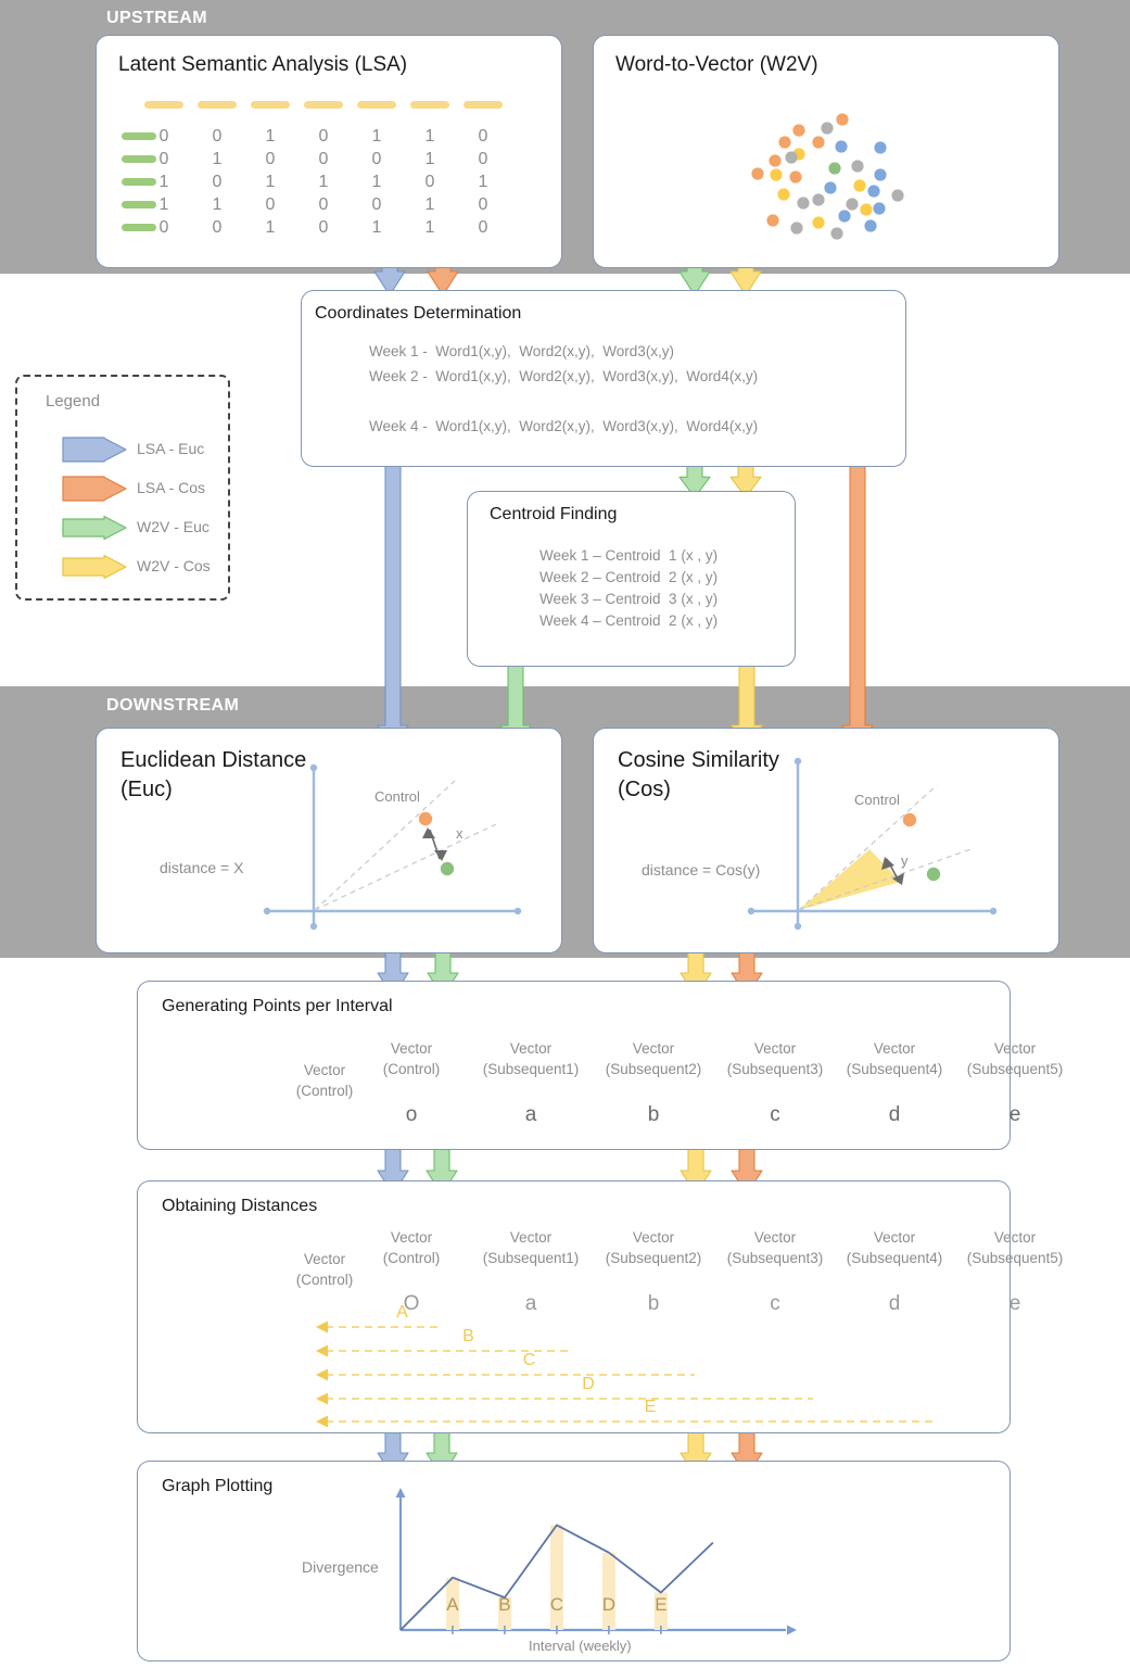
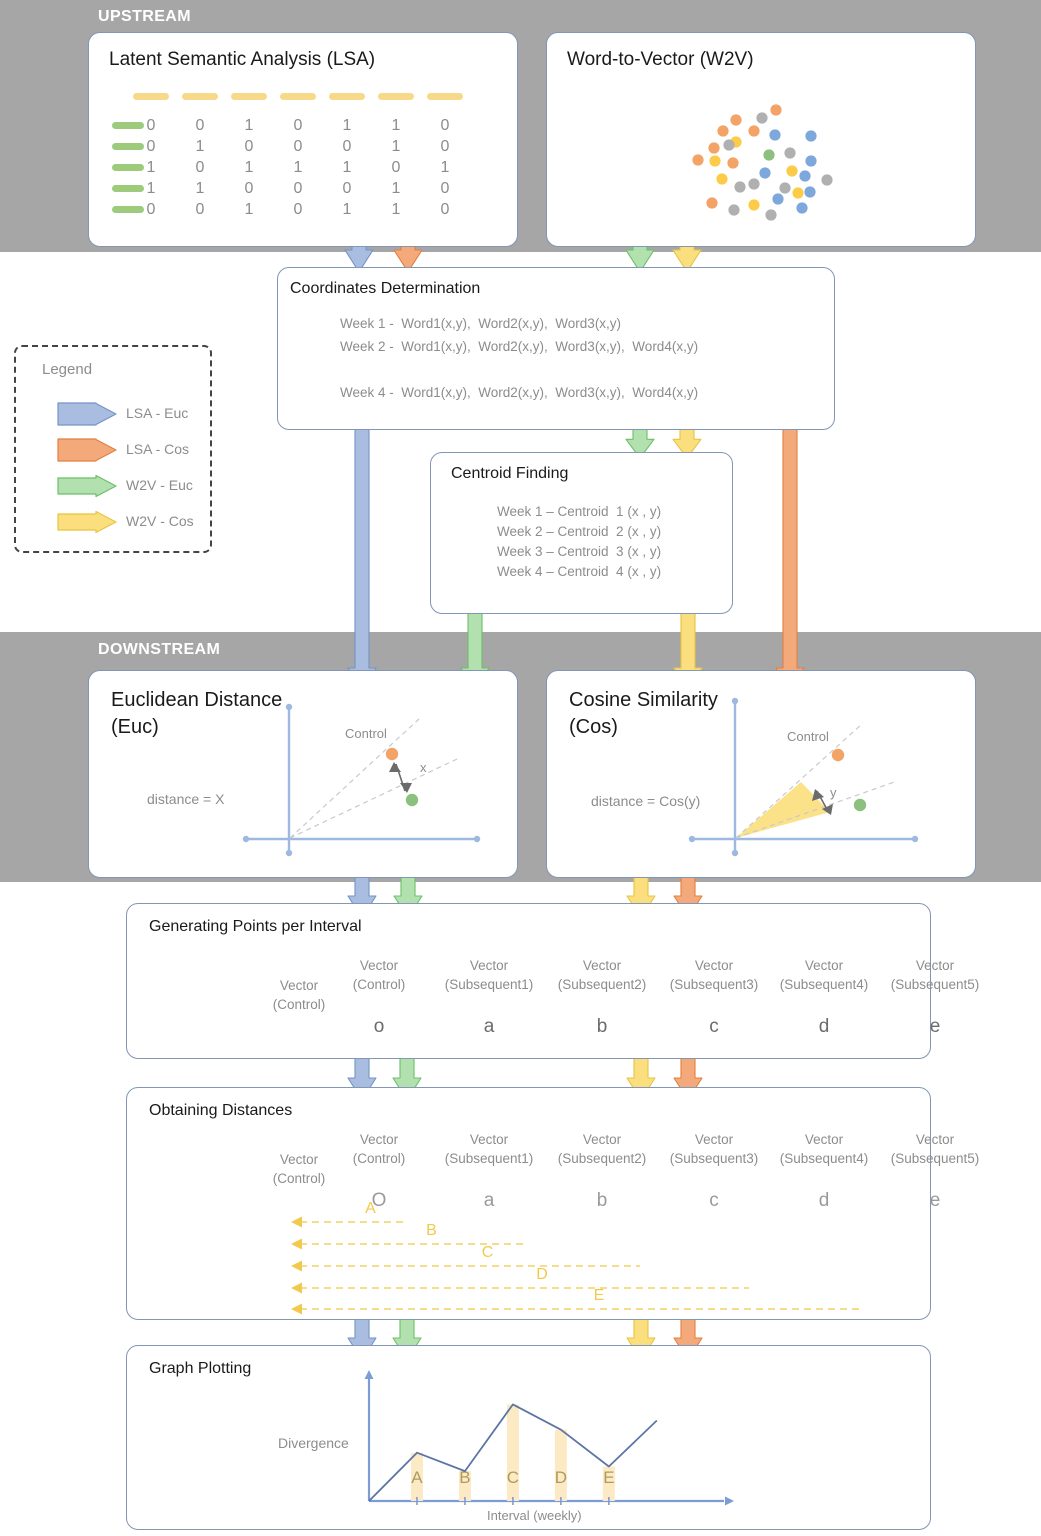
  UPSTREAM
  DOWNSTREAM
  Latent Semantic Analysis (LSA)
  0
  0
  1
  0
  1
  1
  0
  0
  1
  0
  0
  0
  1
  0
  1
  0
  1
  1
  1
  0
  1
  1
  1
  0
  0
  0
  1
  0
  0
  0
  1
  0
  1
  1
  0
  Word-to-Vector (W2V)
  Legend
  LSA - Euc
  LSA - Cos
  W2V - Euc
  W2V - Cos
  Coordinates Determination
  Week 1 - Word1(x,y), Word2(x,y), Word3(x,y)
  Week 2 - Word1(x,y), Word2(x,y), Word3(x,y), Word4(x,y)
  Week 4 - Word1(x,y), Word2(x,y), Word3(x,y), Word4(x,y)
  Centroid Finding
  Week 1 – Centroid 1 (x , y)
  Week 2 – Centroid 2 (x , y)
  Week 3 – Centroid 3 (x , y)
- Week 4 – Centroid 2 (x , y)
+ Week 4 – Centroid 4 (x , y)
  Euclidean Distance
  (Euc)
  distance = X
  Control
  x
  Cosine Similarity
  (Cos)
  distance = Cos(y)
  Control
  y
  Generating Points per Interval
  Vector
  (Control)
  Vector
  (Control)
  Vector
  (Subsequent1)
  Vector
  (Subsequent2)
  Vector
  (Subsequent3)
  Vector
  (Subsequent4)
  Vector
  (Subsequent5)
  o
  a
  b
  c
  d
  e
  Obtaining Distances
  Vector
  (Control)
  Vector
  (Control)
  Vector
  (Subsequent1)
  Vector
  (Subsequent2)
  Vector
  (Subsequent3)
  Vector
  (Subsequent4)
  Vector
  (Subsequent5)
  O
  a
  b
  c
  d
  e
  A
  B
  C
  D
  E
  Graph Plotting
  Divergence
  Interval (weekly)
  A
  B
  C
  D
  E
